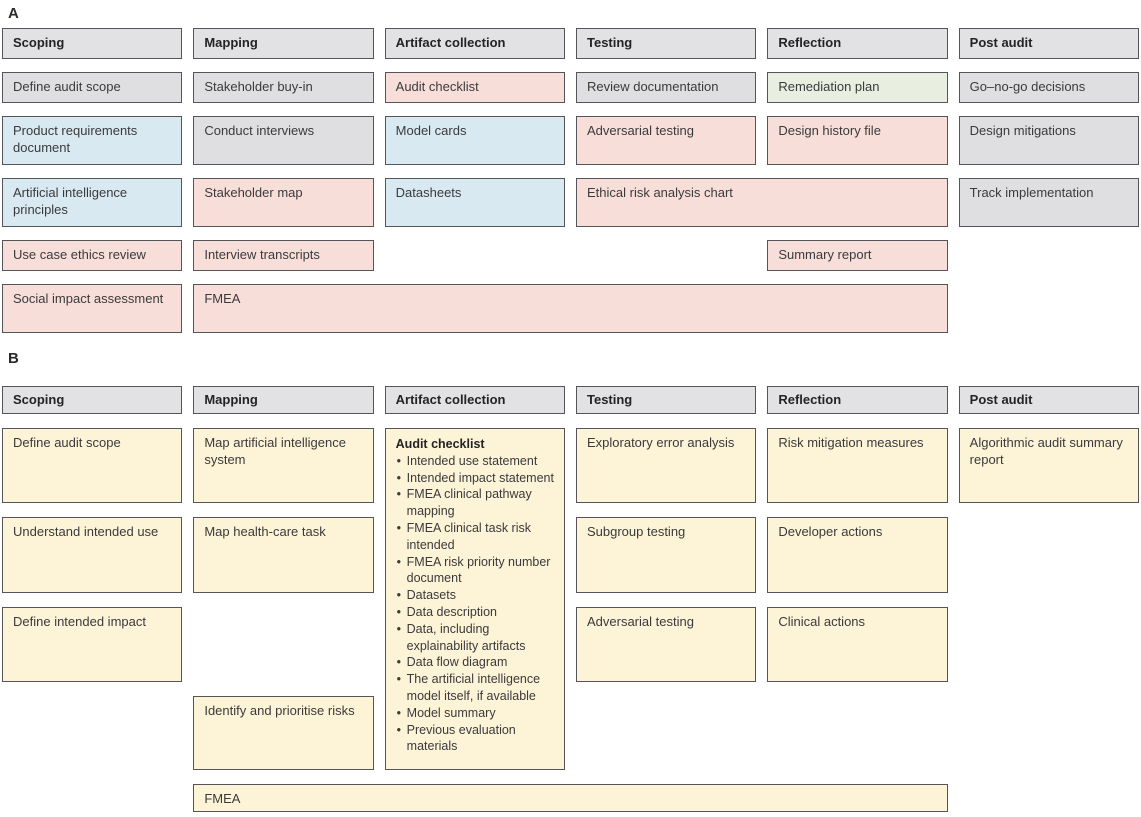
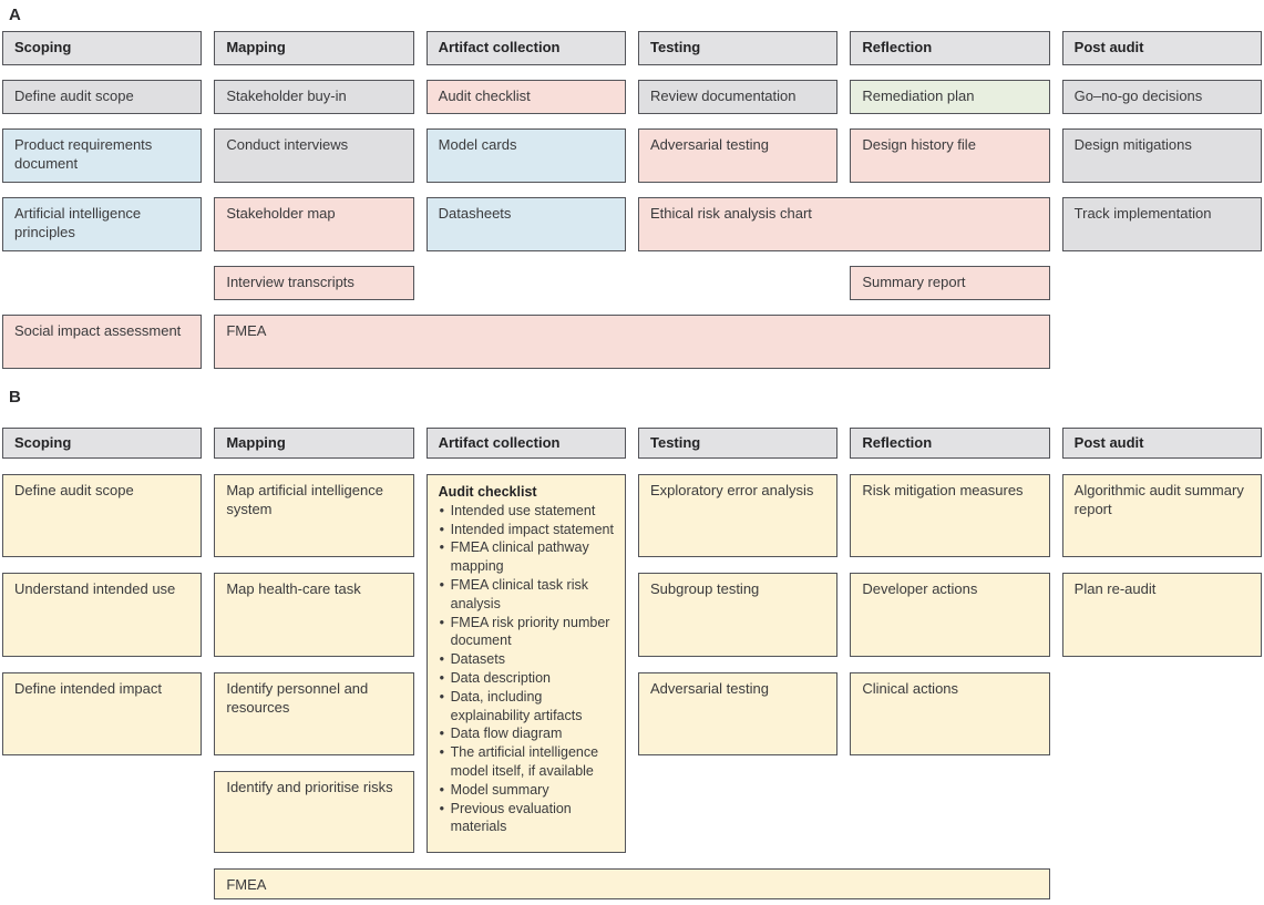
  A
  Scoping
  Mapping
  Artifact collection
  Testing
  Reflection
  Post audit
  Define audit scope
  Stakeholder buy-in
  Audit checklist
  Review documentation
  Remediation plan
  Go–no-go decisions
  Product requirements document
  Conduct interviews
  Model cards
  Adversarial testing
  Design history file
  Design mitigations
  Artificial intelligence principles
  Stakeholder map
  Datasheets
  Ethical risk analysis chart
  Track implementation
- Use case ethics review
  Interview transcripts
  Summary report
  Social impact assessment
  FMEA
  B
  Scoping
  Mapping
  Artifact collection
  Testing
  Reflection
  Post audit
  Define audit scope
  Map artificial intelligence system
  Audit checklist
  Intended use statement
  Intended impact statement
  FMEA clinical pathway mapping
- FMEA clinical task risk intended
+ FMEA clinical task risk analysis
  FMEA risk priority number document
  Datasets
  Data description
  Data, including explainability artifacts
  Data flow diagram
  The artificial intelligence model itself, if available
  Model summary
  Previous evaluation materials
  Exploratory error analysis
  Risk mitigation measures
  Algorithmic audit summary report
  Understand intended use
  Map health-care task
  Subgroup testing
  Developer actions
+ Plan re-audit
  Define intended impact
+ Identify personnel and resources
  Adversarial testing
  Clinical actions
  Identify and prioritise risks
  FMEA
